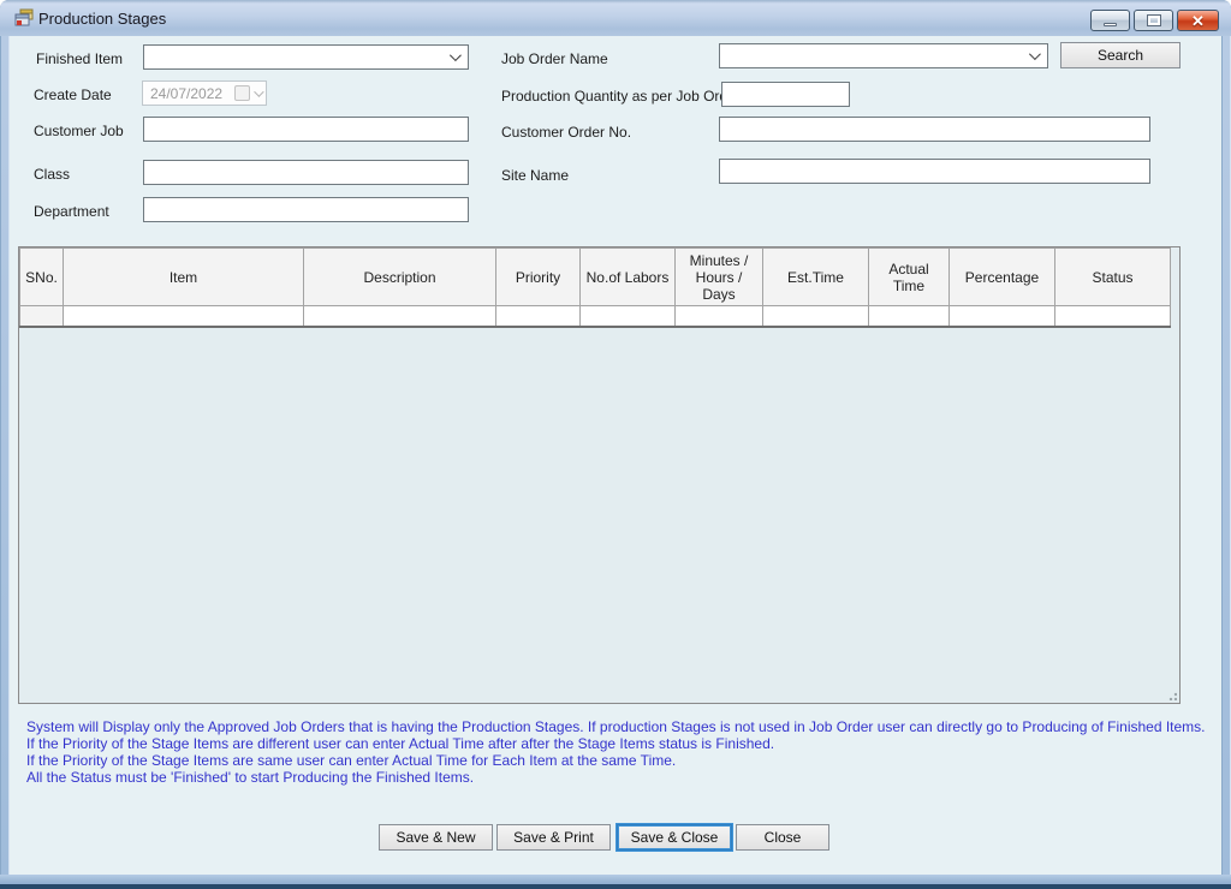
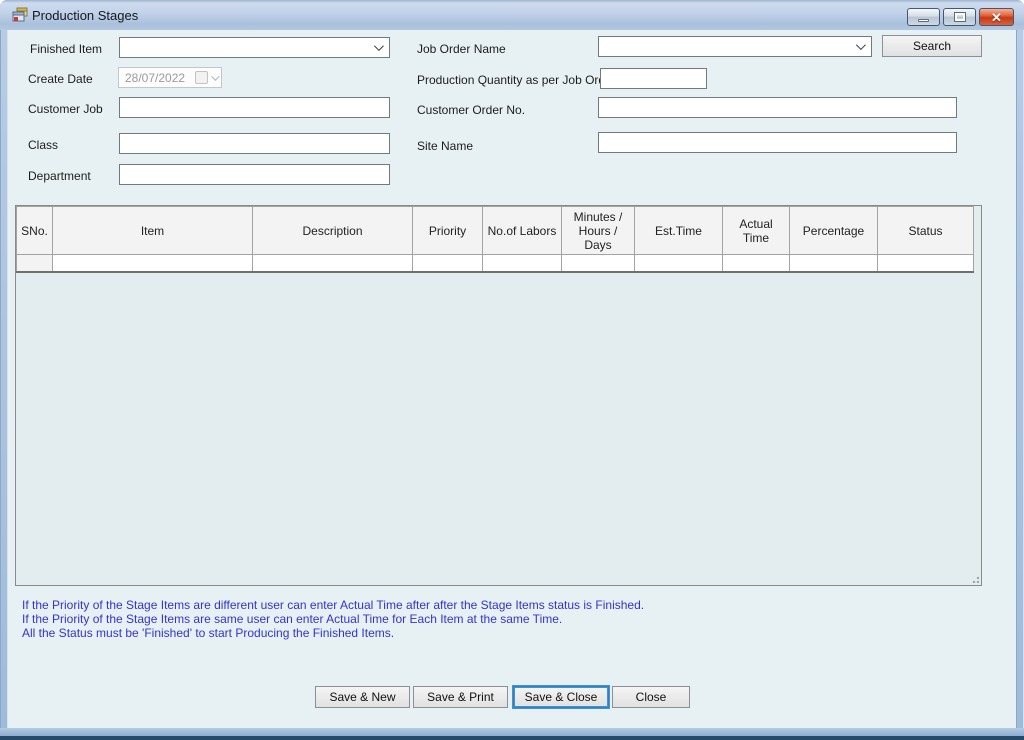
  Production Stages
  ✕
  Finished Item
  Create Date
- 24/07/2022
+ 28/07/2022
  Customer Job
  Class
  Department
  Job Order Name
  Search
  Production Quantity as per Job Or
  Customer Order No.
  Site Name
  SNo.	Item	Description	Priority	No.of Labors	Minutes / Hours / Days	Est.Time	Actual Time	Percentage	Status
- System will Display only the Approved Job Orders that is having the Production Stages. If production Stages is not used in Job Order user can directly go to Producing of Finished Items.
  If the Priority of the Stage Items are different user can enter Actual Time after after the Stage Items status is Finished.
  If the Priority of the Stage Items are same user can enter Actual Time for Each Item at the same Time.
  All the Status must be 'Finished' to start Producing the Finished Items.
  Save & New
  Save & Print
  Save & Close
  Close
